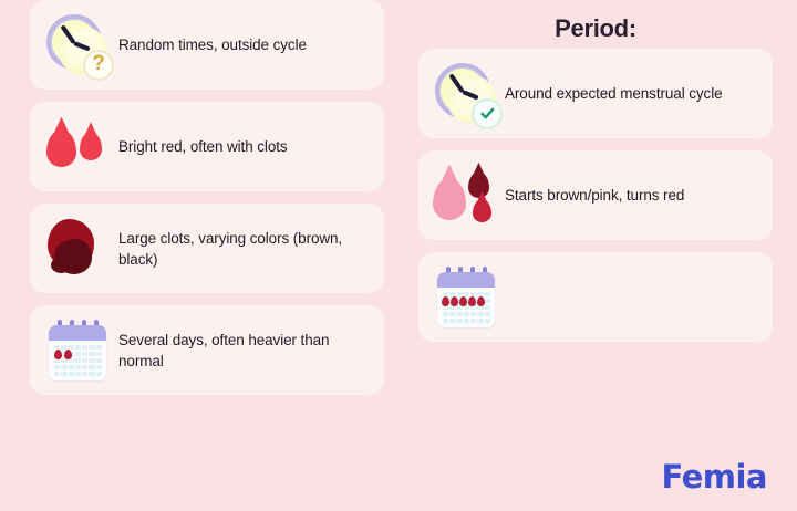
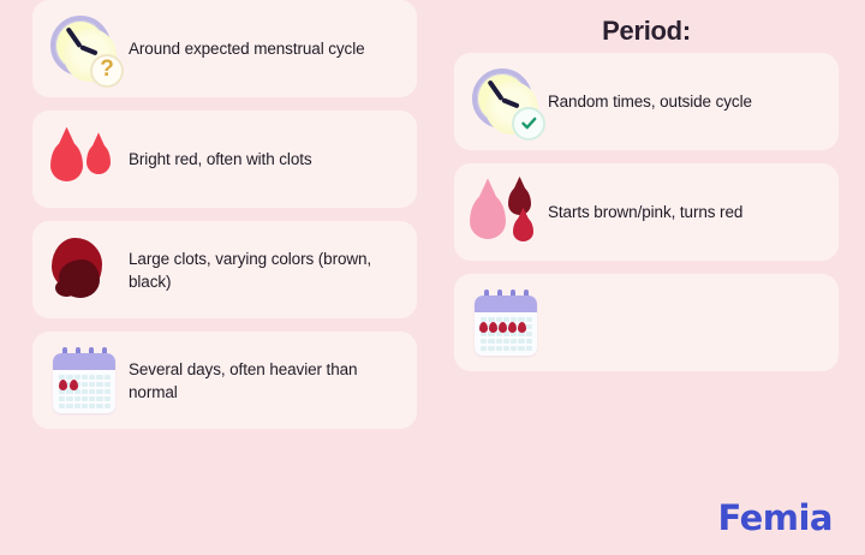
  ?
- Random times, outside cycle
+ Around expected menstrual cycle
  Bright red, often with clots
  Large clots, varying colors (brown, black)
  Several days, often heavier than normal
  Period:
- Around expected menstrual cycle
+ Random times, outside cycle
  Starts brown/pink, turns red
  Femia
